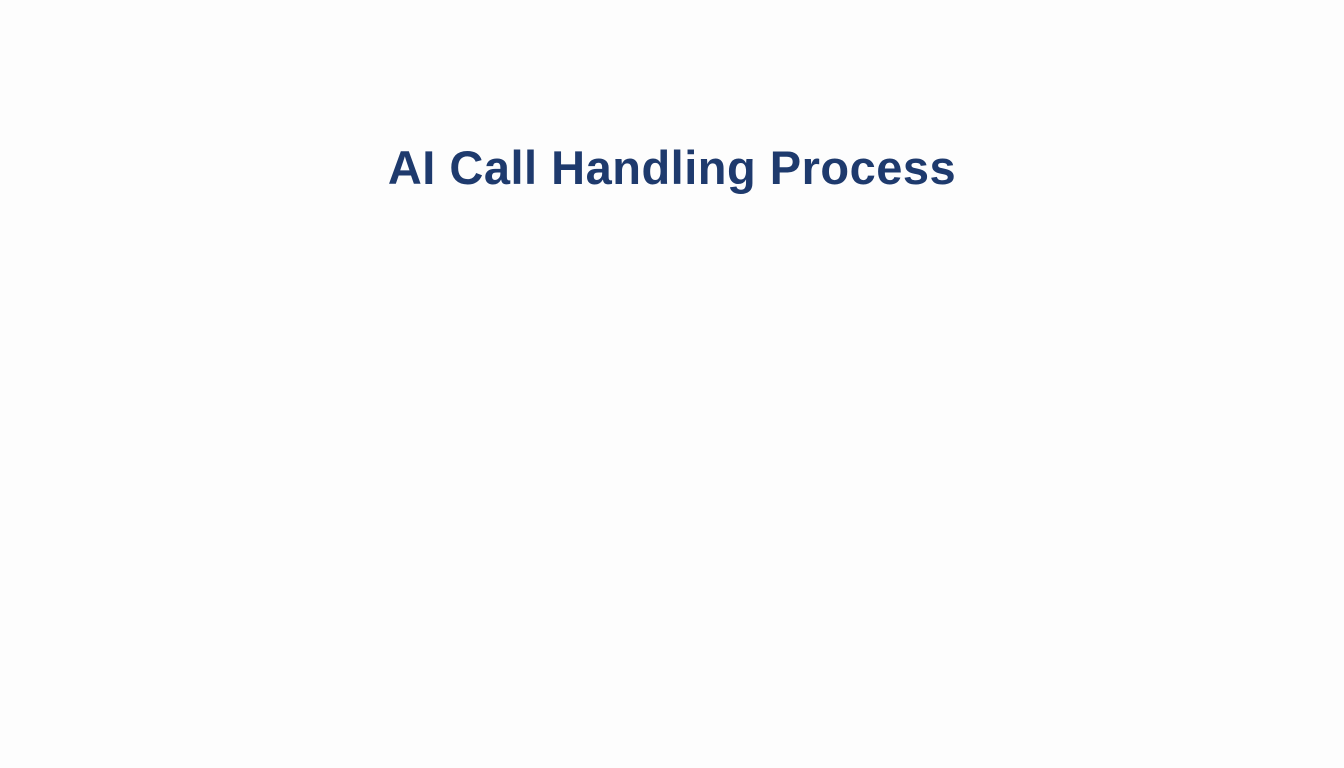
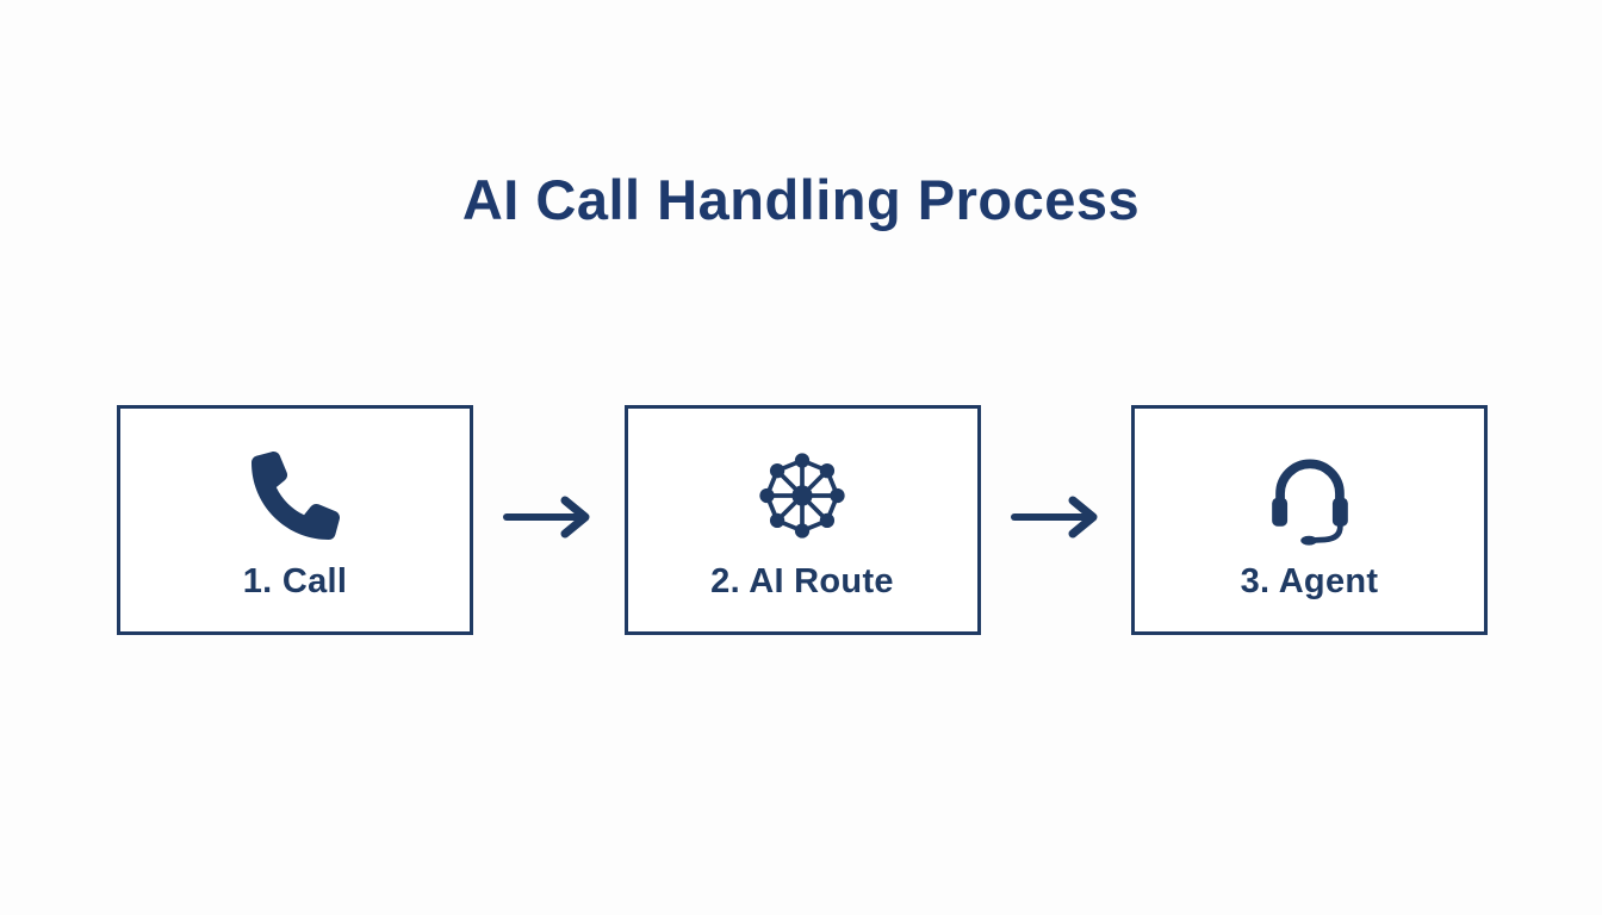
  AI Call Handling Process
+ 1. Call
+ 2. AI Route
+ 3. Agent
